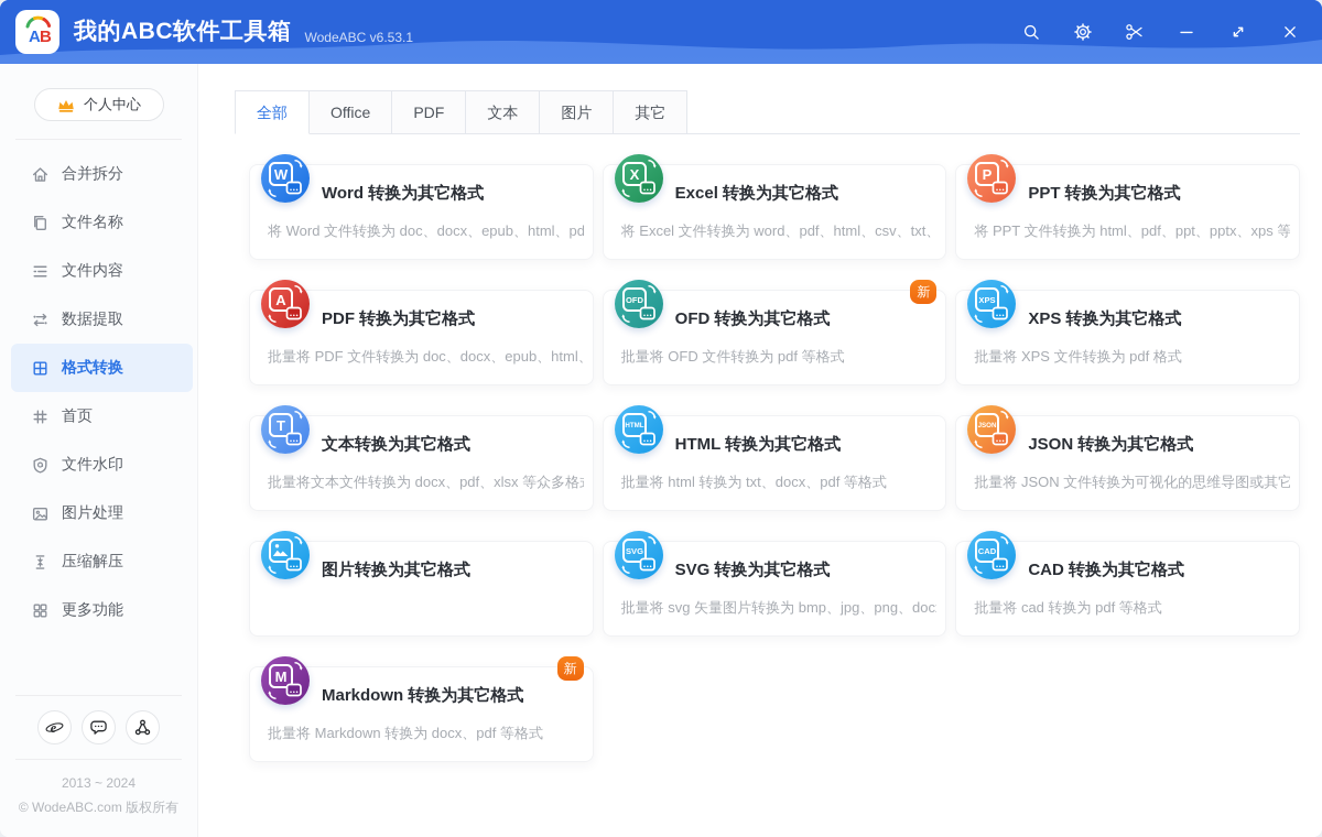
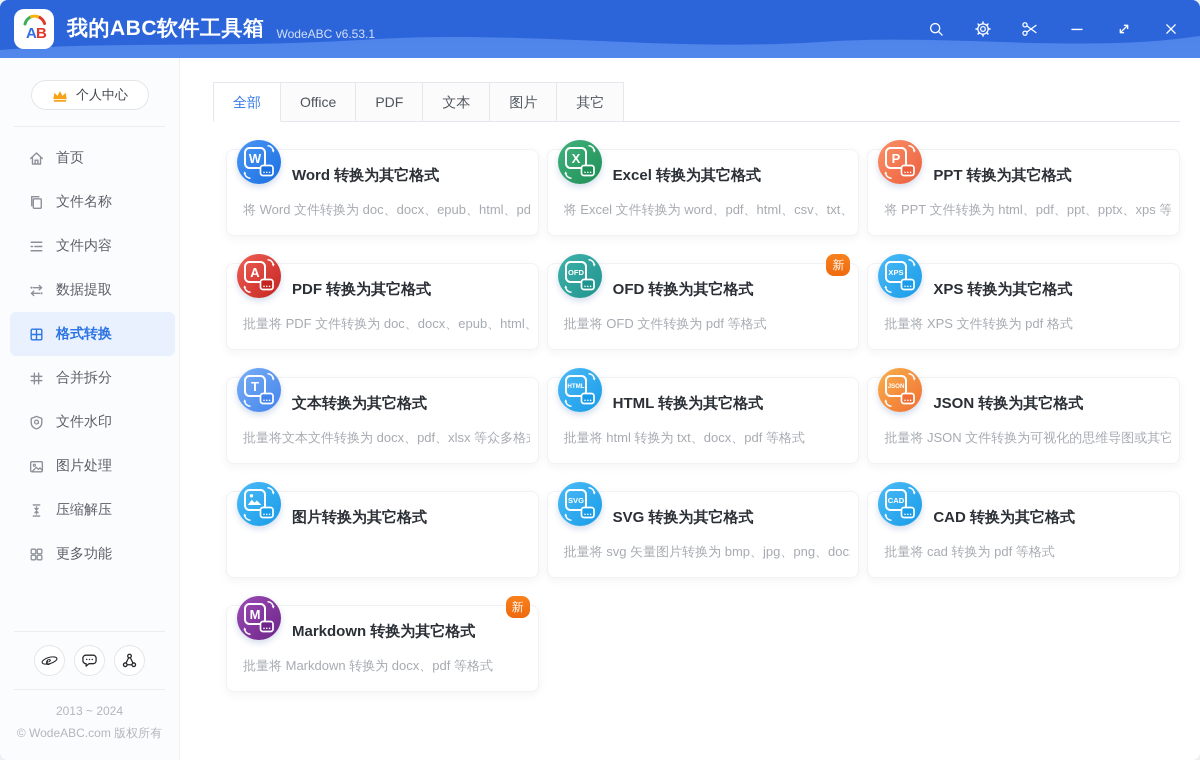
  A
  B
  我的ABC软件工具箱
  WodeABC v6.53.1
  个人中心
- 合并拆分
+ 首页
  文件名称
  文件内容
  数据提取
  格式转换
- 首页
+ 合并拆分
  文件水印
  图片处理
  压缩解压
  更多功能
  e
  2013 ~ 2024
  © WodeABC.com 版权所有
  全部
  Office
  PDF
  文本
  图片
  其它
  W
  Word 转换为其它格式
  将 Word 文件转换为 doc、docx、epub、html、pd
  X
  Excel 转换为其它格式
  将 Excel 文件转换为 word、pdf、html、csv、txt、
  P
  PPT 转换为其它格式
  将 PPT 文件转换为 html、pdf、ppt、pptx、xps 等
  A
  PDF 转换为其它格式
  批量将 PDF 文件转换为 doc、docx、epub、html
  OFD
  OFD 转换为其它格式
  批量将 OFD 文件转换为 pdf 等格式
  新
  XPS
  XPS 转换为其它格式
  批量将 XPS 文件转换为 pdf 格式
  T
  文本转换为其它格式
  批量将文本文件转换为 docx、pdf、xlsx 等众多格
  HTML 转换为其它格式
  批量将 html 转换为 txt、docx、pdf 等格式
  JSON 转换为其它格式
  批量将 JSON 文件转换为可视化的思维导图或其它
  图片转换为其它格式
  SVG
  SVG 转换为其它格式
  批量将 svg 矢量图片转换为 bmp、jpg、png、doc
  CAD
  CAD 转换为其它格式
  批量将 cad 转换为 pdf 等格式
  M
  Markdown 转换为其它格式
  批量将 Markdown 转换为 docx、pdf 等格式
  新
